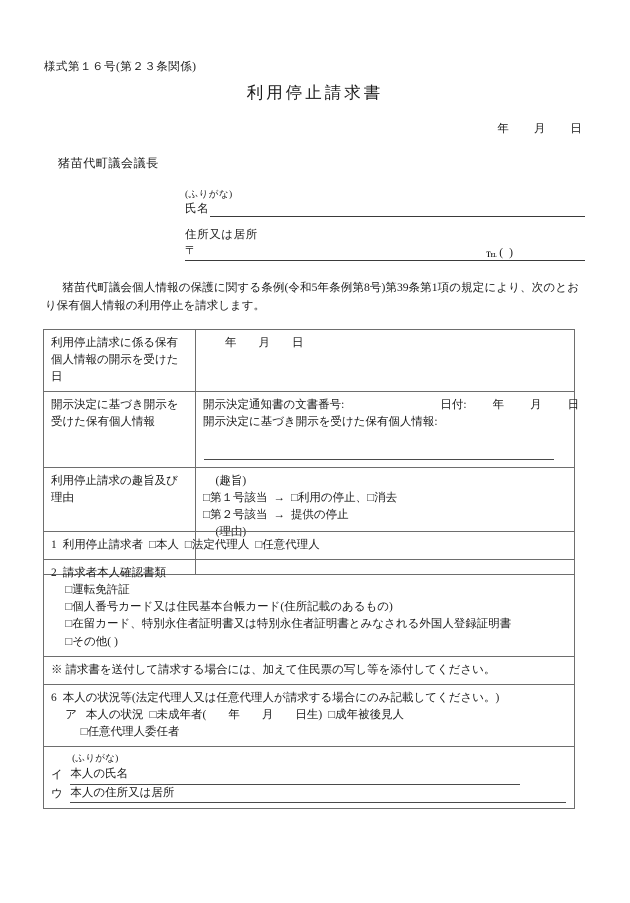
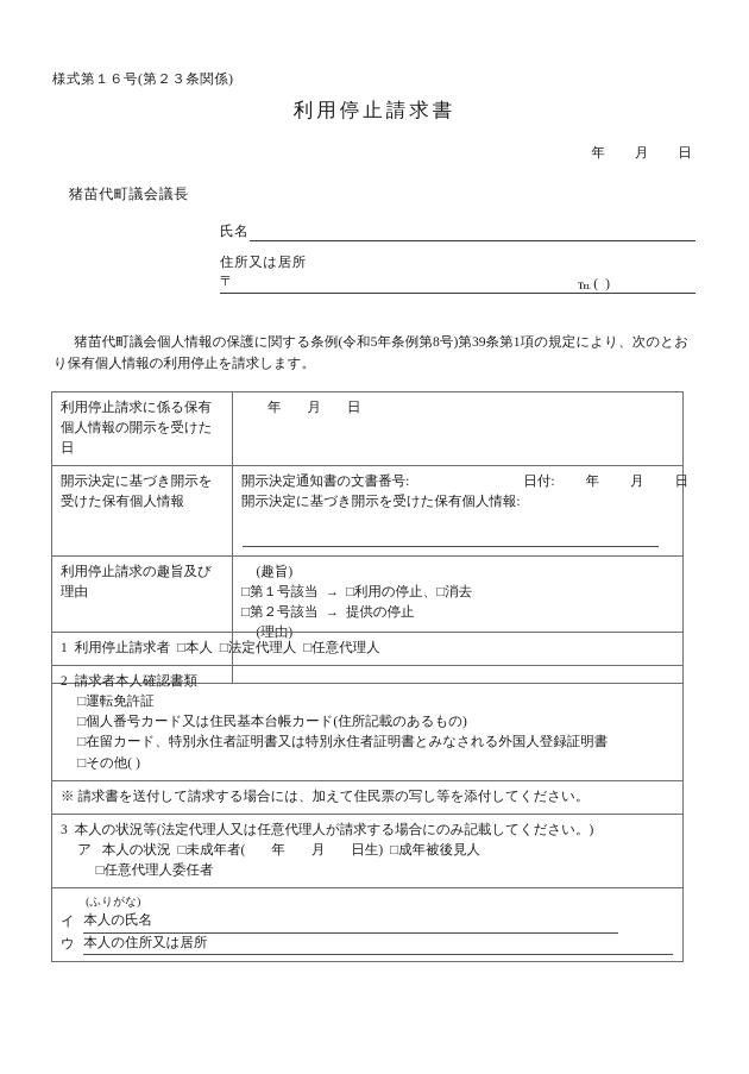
  様式第１６号(第２３条関係)
  利用停止請求書
  年 月 日
  猪苗代町議会議長
- (ふりがな)
  氏名
  住所又は居所
  〒
  Tel
  (
  )
  猪苗代町議会個人情報の保護に関する条例(令和5年条例第8号)第39条第1項の規定により、次のとおり保有個人情報の利用停止を請求します。
  利用停止請求に係る保有個人情報の開示を受けた日	年 月 日
  開示決定に基づき開示を受けた保有個人情報	開示決定通知書の文書番号: 日付: 年 月 日 開示決定に基づき開示を受けた保有個人情報:
  利用停止請求の趣旨及び理由	(趣旨) □第１号該当 → □利用の停止、□消去 □第２号該当 → 提供の停止 (理由)
  1 利用停止請求者 □本人 □法定代理人 □任意代理人
  2 請求者本人確認書類 □運転免許証 □個人番号カード又は住民基本台帳カード(住所記載のあるもの) □在留カード、特別永住者証明書又は特別永住者証明書とみなされる外国人登録証明書 □その他( )
  ※ 請求書を送付して請求する場合には、加えて住民票の写し等を添付してください。
- 6 本人の状況等(法定代理人又は任意代理人が請求する場合にのみ記載してください。) ア 本人の状況 □未成年者( 年 月 日生) □成年被後見人 □任意代理人委任者
+ 3 本人の状況等(法定代理人又は任意代理人が請求する場合にのみ記載してください。) ア 本人の状況 □未成年者( 年 月 日生) □成年被後見人 □任意代理人委任者
  (ふりがな) イ 本人の氏名 ウ 本人の住所又は居所
